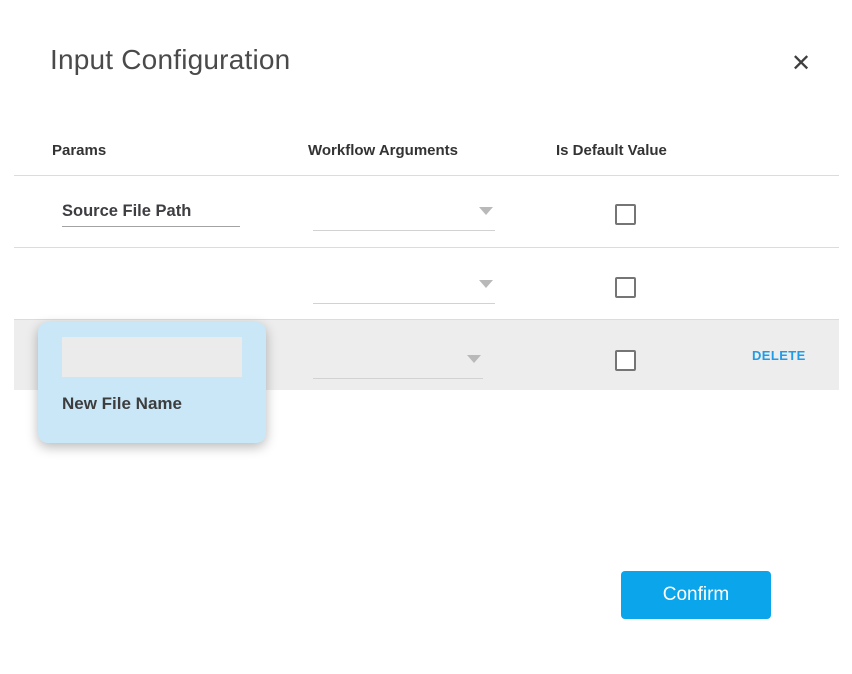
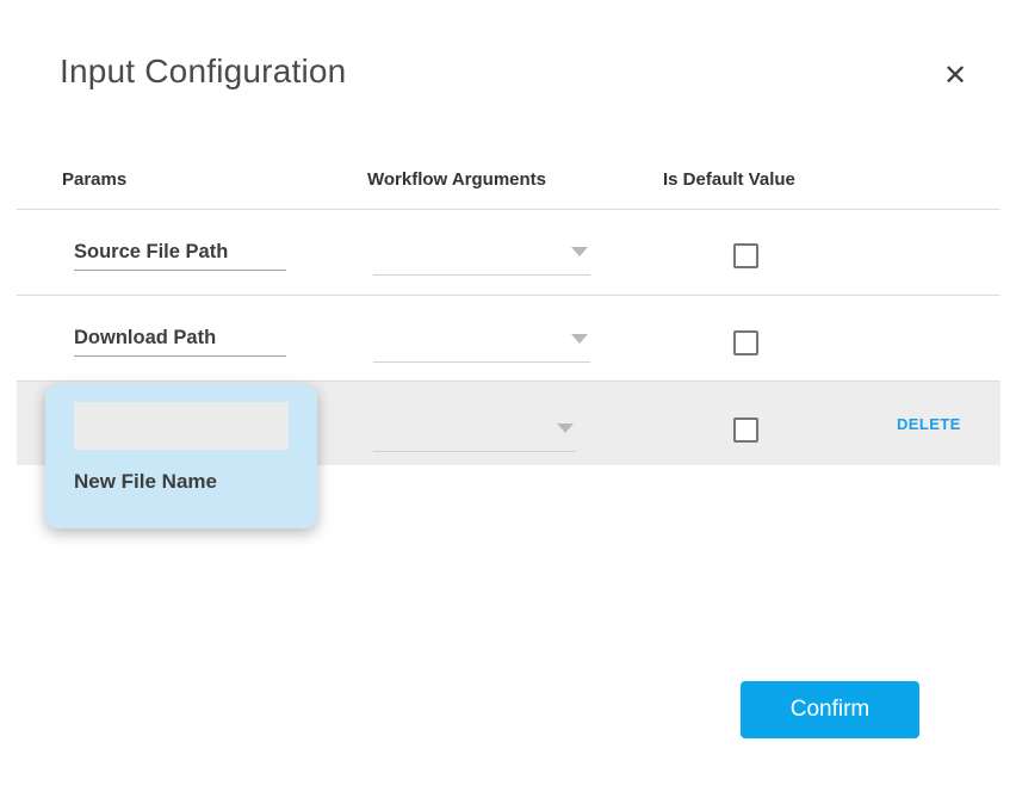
  Input Configuration
  ✕
  Params
  Workflow Arguments
  Is Default Value
  Source File Path
+ Download Path
  DELETE
  New File Name
  Confirm
